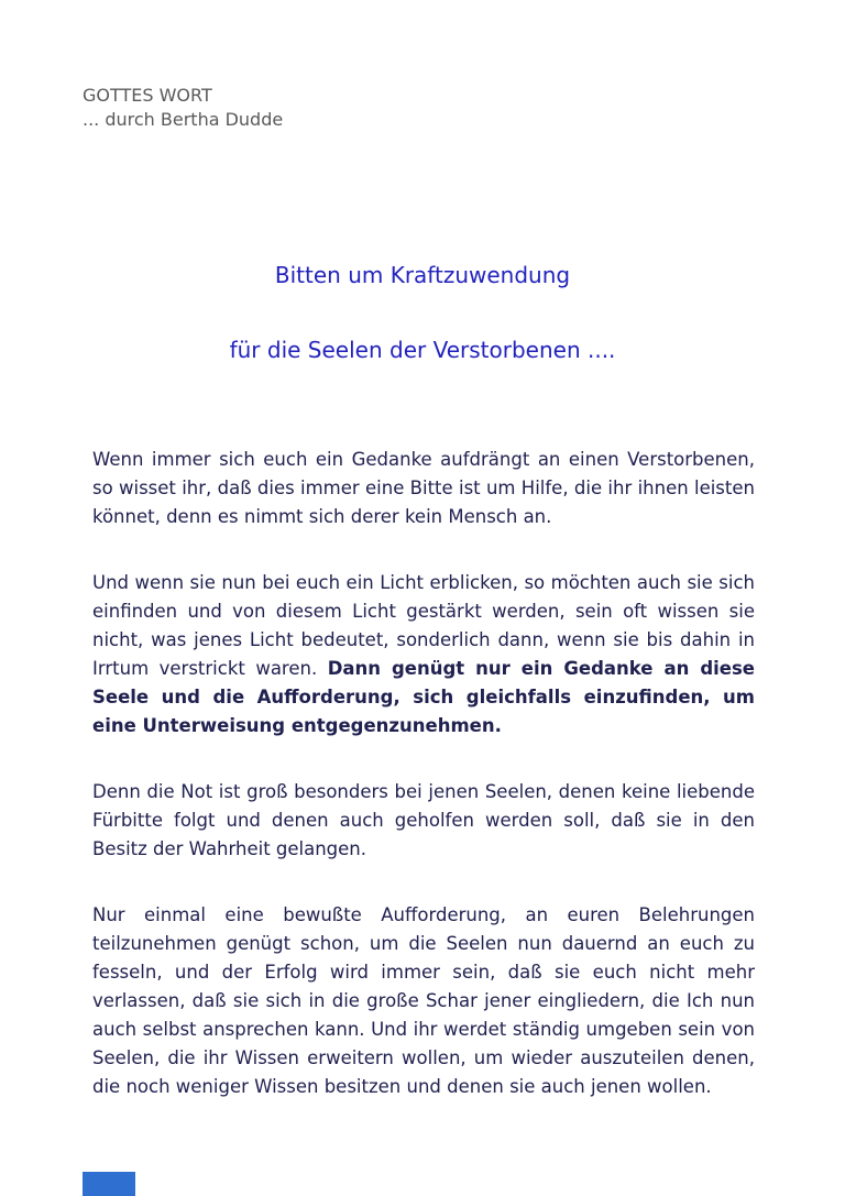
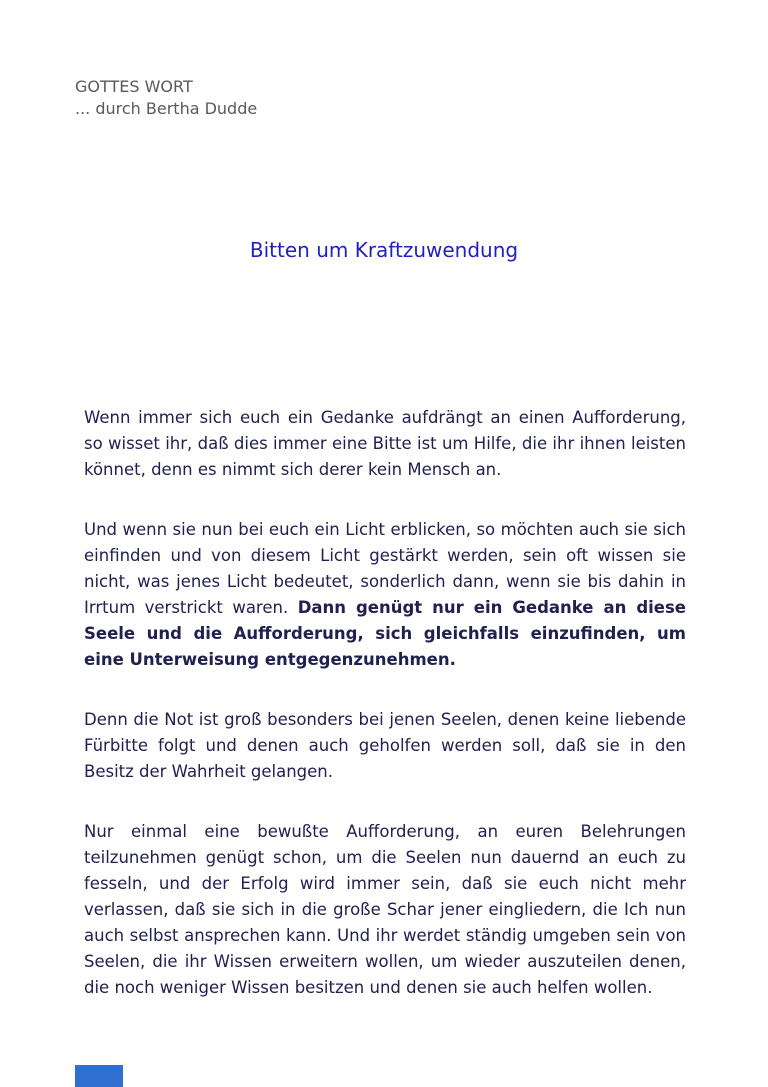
  GOTTES WORT
  ... durch Bertha Dudde
  Bitten um Kraftzuwendung
- für die Seelen der Verstorbenen ....
- Wenn immer sich euch ein Gedanke aufdrängt an einen Verstorbenen, so wisset ihr, daß dies immer eine Bitte ist um Hilfe, die ihr ihnen leisten könnet, denn es nimmt sich derer kein Mensch an.
+ Wenn immer sich euch ein Gedanke aufdrängt an einen Aufforderung, so wisset ihr, daß dies immer eine Bitte ist um Hilfe, die ihr ihnen leisten könnet, denn es nimmt sich derer kein Mensch an.
  Und wenn sie nun bei euch ein Licht erblicken, so möchten auch sie sich einfinden und von diesem Licht gestärkt werden, sein oft wissen sie nicht, was jenes Licht bedeutet, sonderlich dann, wenn sie bis dahin in Irrtum verstrickt waren. Dann genügt nur ein Gedanke an diese Seele und die Aufforderung, sich gleichfalls einzufinden, um eine Unterweisung entgegen­zunehmen.
  Denn die Not ist groß besonders bei jenen Seelen, denen keine liebende Fürbitte folgt und denen auch geholfen werden soll, daß sie in den Besitz der Wahrheit gelangen.
- Nur einmal eine bewußte Aufforderung, an euren Belehrungen teilzunehmen genügt schon, um die Seelen nun dauernd an euch zu fesseln, und der Erfolg wird immer sein, daß sie euch nicht mehr verlassen, daß sie sich in die große Schar jener eingliedern, die Ich nun auch selbst ansprechen kann. Und ihr werdet ständig umgeben sein von Seelen, die ihr Wissen erweitern wollen, um wieder auszuteilen denen, die noch weniger Wissen besitzen und denen sie auch jenen wollen.
+ Nur einmal eine bewußte Aufforderung, an euren Belehrungen teilzunehmen genügt schon, um die Seelen nun dauernd an euch zu fesseln, und der Erfolg wird immer sein, daß sie euch nicht mehr verlassen, daß sie sich in die große Schar jener eingliedern, die Ich nun auch selbst ansprechen kann. Und ihr werdet ständig umgeben sein von Seelen, die ihr Wissen erweitern wollen, um wieder auszuteilen denen, die noch weniger Wissen besitzen und denen sie auch helfen wollen.
